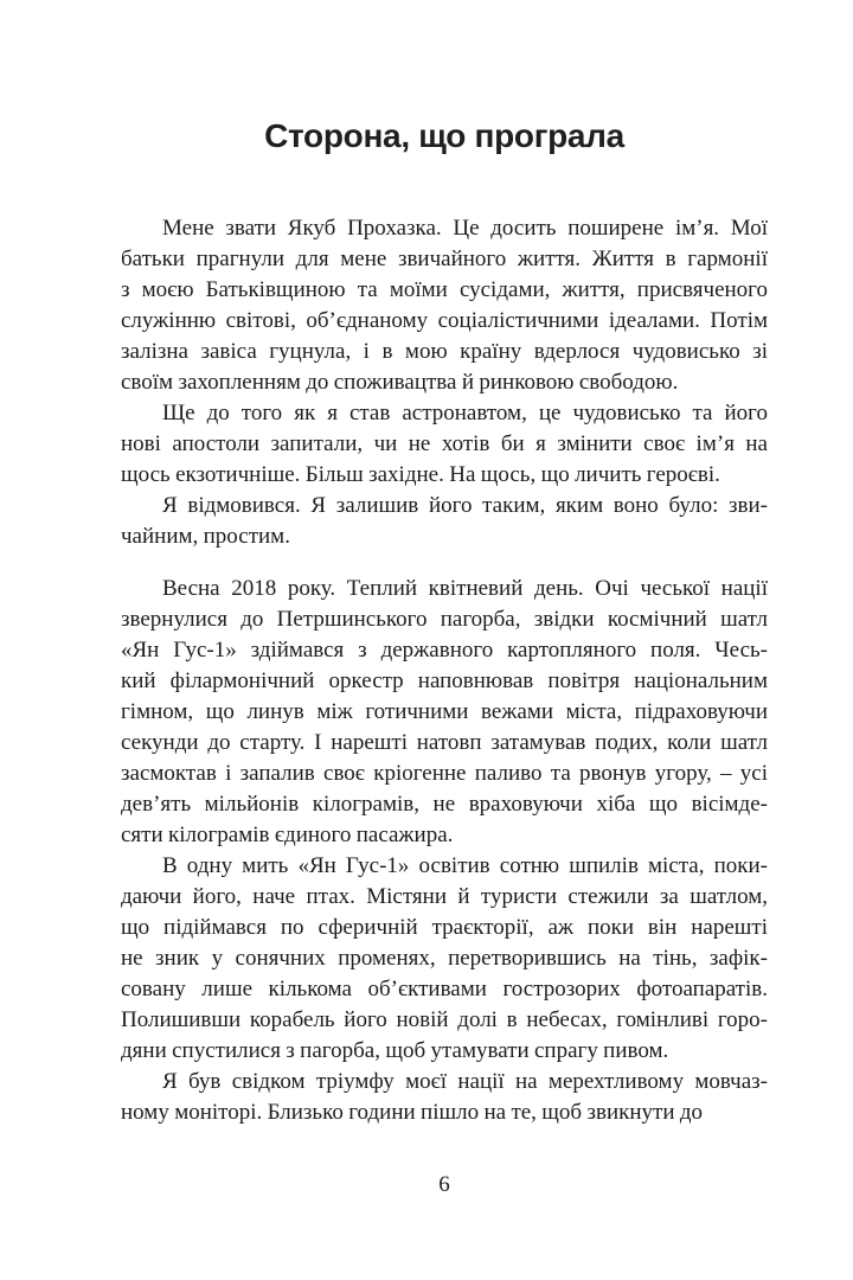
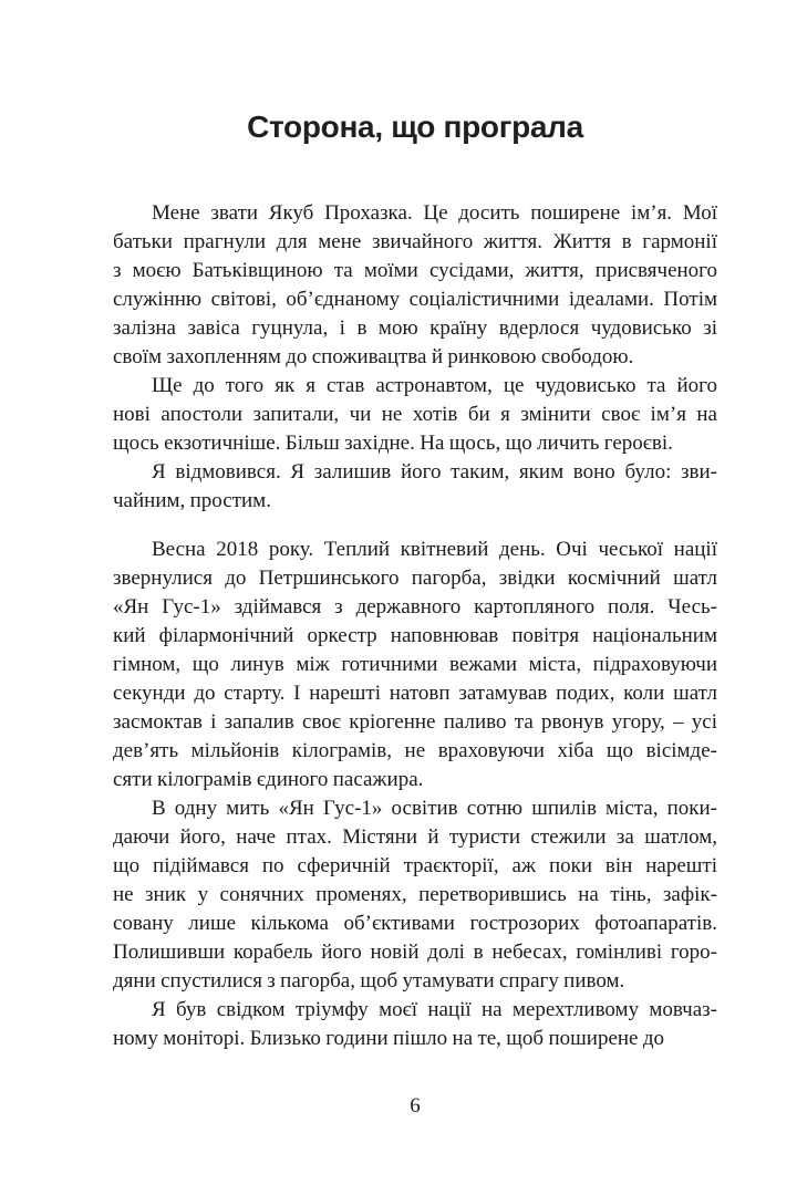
  Сторона, що програла
  Мене звати Якуб Прохазка. Це досить поширене ім’я. Мої
  батьки прагнули для мене звичайного життя. Життя в гармонії
  з моєю Батьківщиною та моїми сусідами, життя, присвяченого
  служінню світові, об’єднаному соціалістичними ідеалами. Потім
  залізна завіса гуцнула, і в мою країну вдерлося чудовисько зі
  своїм захопленням до споживацтва й ринковою свободою.
  Ще до того як я став астронавтом, це чудовисько та його
  нові апостоли запитали, чи не хотів би я змінити своє ім’я на
  щось екзотичніше. Більш західне. На щось, що личить героєві.
  Я відмовився. Я залишив його таким, яким воно було: зви-
  чайним, простим.
  Весна 2018 року. Теплий квітневий день. Очі чеської нації
  звернулися до Петршинського пагорба, звідки космічний шатл
  «Ян Гус-1» здіймався з державного картопляного поля. Чесь-
  кий філармонічний оркестр наповнював повітря національним
  гімном, що линув між готичними вежами міста, підраховуючи
  секунди до старту. І нарешті натовп затамував подих, коли шатл
  засмоктав і запалив своє кріогенне паливо та рвонув угору, – усі
  дев’ять мільйонів кілограмів, не враховуючи хіба що вісімде-
  сяти кілограмів єдиного пасажира.
  В одну мить «Ян Гус-1» освітив сотню шпилів міста, поки-
  даючи його, наче птах. Містяни й туристи стежили за шатлом,
  що підіймався по сферичній траєкторії, аж поки він нарешті
  не зник у сонячних променях, перетворившись на тінь, зафік-
  совану лише кількома об’єктивами гострозорих фотоапаратів.
  Полишивши корабель його новій долі в небесах, гомінливі горо-
  дяни спустилися з пагорба, щоб утамувати спрагу пивом.
  Я був свідком тріумфу моєї нації на мерехтливому мовчаз-
- ному моніторі. Близько години пішло на те, щоб звикнути до
+ ному моніторі. Близько години пішло на те, щоб поширене до
  6
